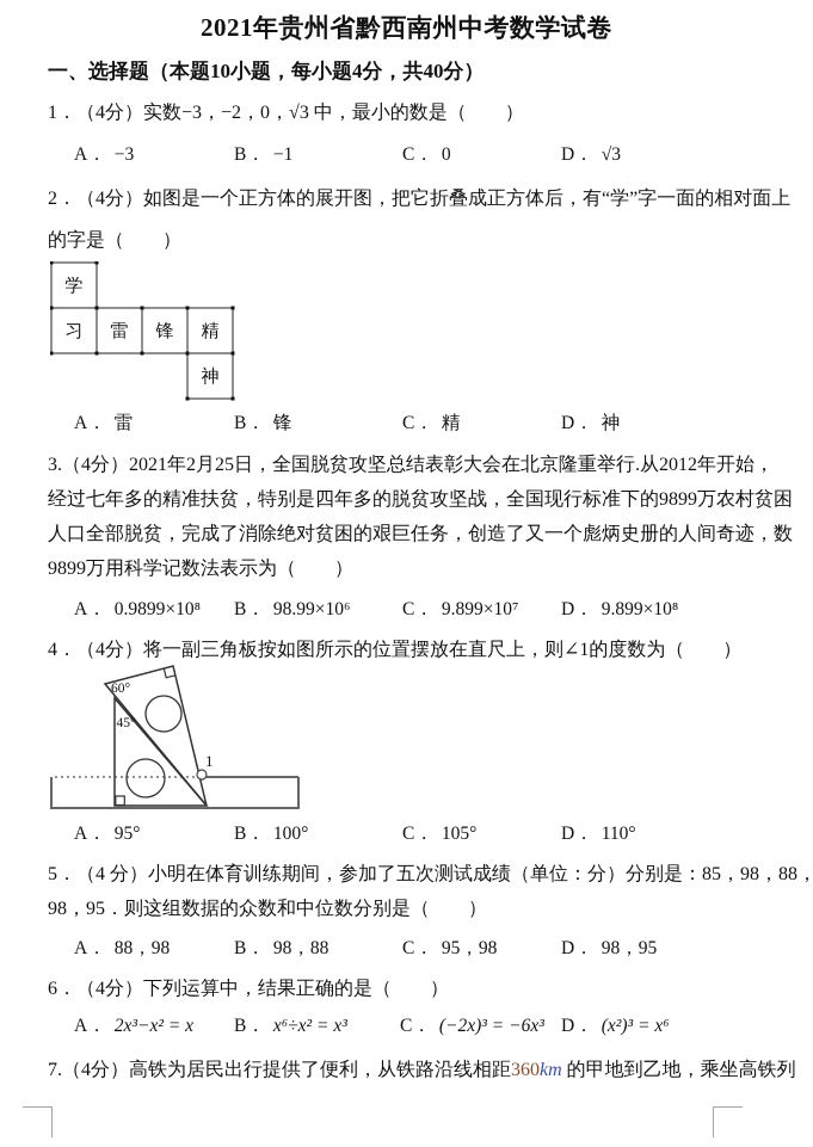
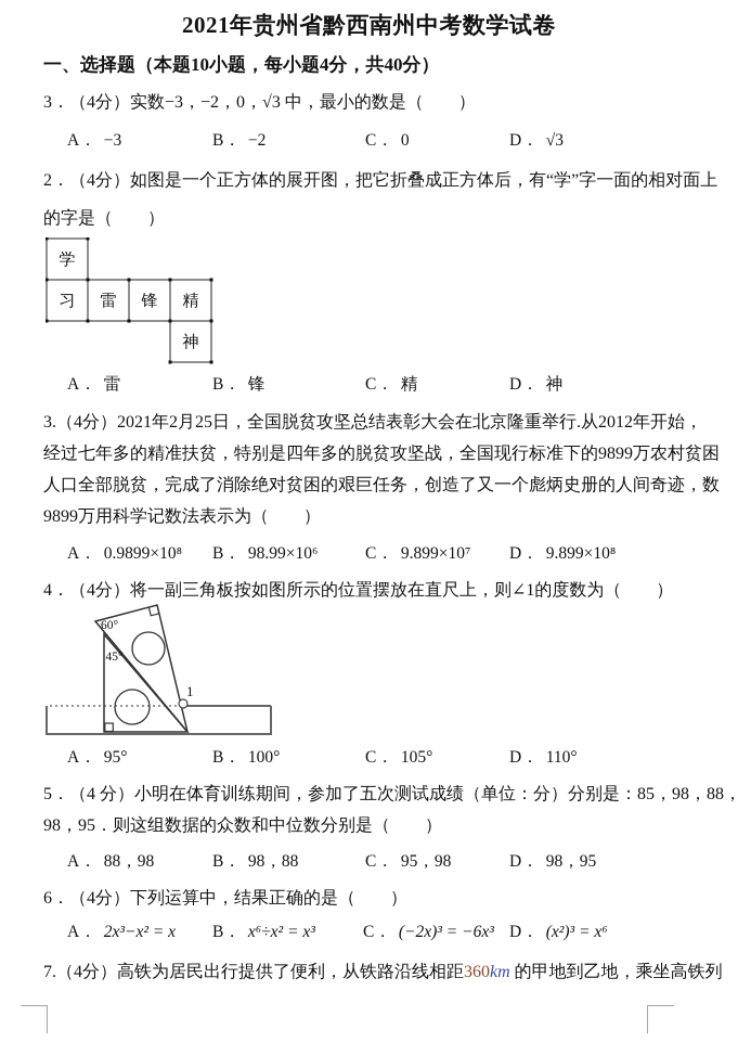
  2021年贵州省黔西南州中考数学试卷
  一、选择题（本题10小题，每小题4分，共40分）
- 1．（4分）实数−3，−2，0，√3 中，最小的数是（ ）
+ 3．（4分）实数−3，−2，0，√3 中，最小的数是（ ）
  A． −3
- B． −1
+ B． −2
  C． 0
  D． √3
  2．（4分）如图是一个正方体的展开图，把它折叠成正方体后，有“学”字一面的相对面上
  的字是（ ）
  学
  习
  雷
  锋
  精
  神
  A． 雷
  B． 锋
  C． 精
  D． 神
  3.（4分）2021年2月25日，全国脱贫攻坚总结表彰大会在北京隆重举行.从2012年开始，
  经过七年多的精准扶贫，特别是四年多的脱贫攻坚战，全国现行标准下的9899万农村贫困
  人口全部脱贫，完成了消除绝对贫困的艰巨任务，创造了又一个彪炳史册的人间奇迹，数
  9899万用科学记数法表示为（ ）
  A． 0.9899×10⁸
  B． 98.99×10⁶
  C． 9.899×10⁷
  D． 9.899×10⁸
  4．（4分）将一副三角板按如图所示的位置摆放在直尺上，则∠1的度数为（ ）
  60°
  45°
  1
  A． 95°
  B． 100°
  C． 105°
  D． 110°
  5．（4 分）小明在体育训练期间，参加了五次测试成绩（单位：分）分别是：85，98，88，
  98，95．则这组数据的众数和中位数分别是（ ）
  A． 88，98
  B． 98，88
  C． 95，98
  D． 98，95
  6．（4分）下列运算中，结果正确的是（ ）
  A． 2x³−x² = x
  B． x⁶÷x² = x³
  C． (−2x)³ = −6x³
  D． (x²)³ = x⁶
  7.（4分）高铁为居民出行提供了便利，从铁路沿线相距360km 的甲地到乙地，乘坐高铁列
